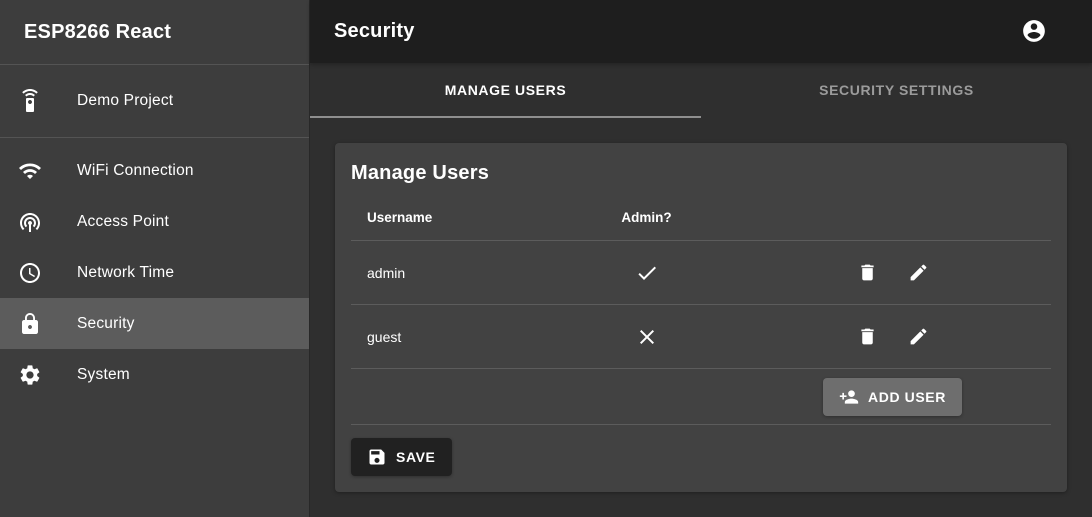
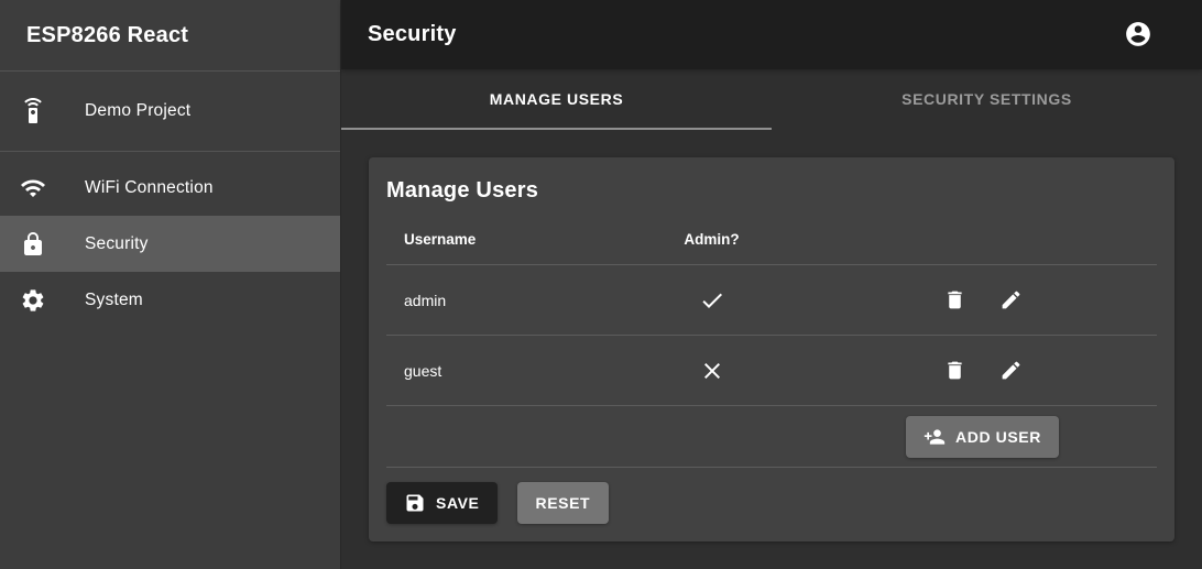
  ESP8266 React
  Demo Project
  WiFi Connection
- Access Point
- Network Time
  Security
  System
  Security
  MANAGE USERS
  SECURITY SETTINGS
  Manage Users
  Username
  Admin?
  admin
  guest
  ADD USER
  SAVE
+ RESET
